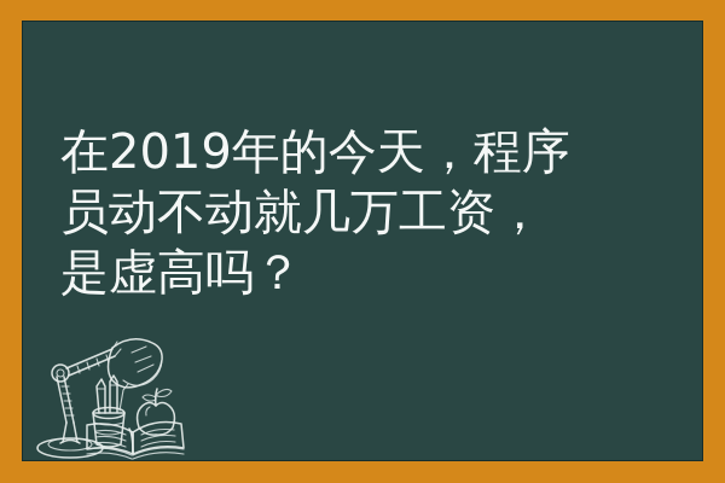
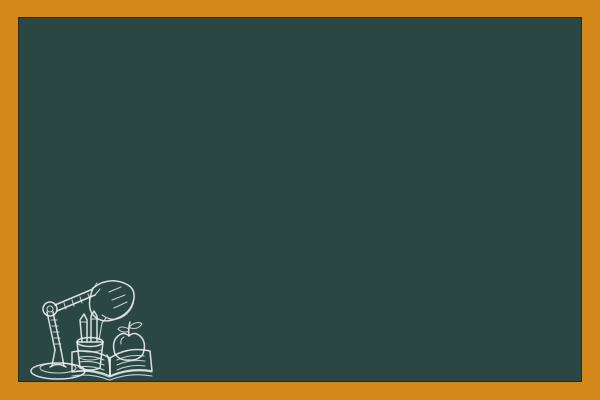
- 在2019年的今天，程序
- 员动不动就几万工资，
- 是虚高吗？
